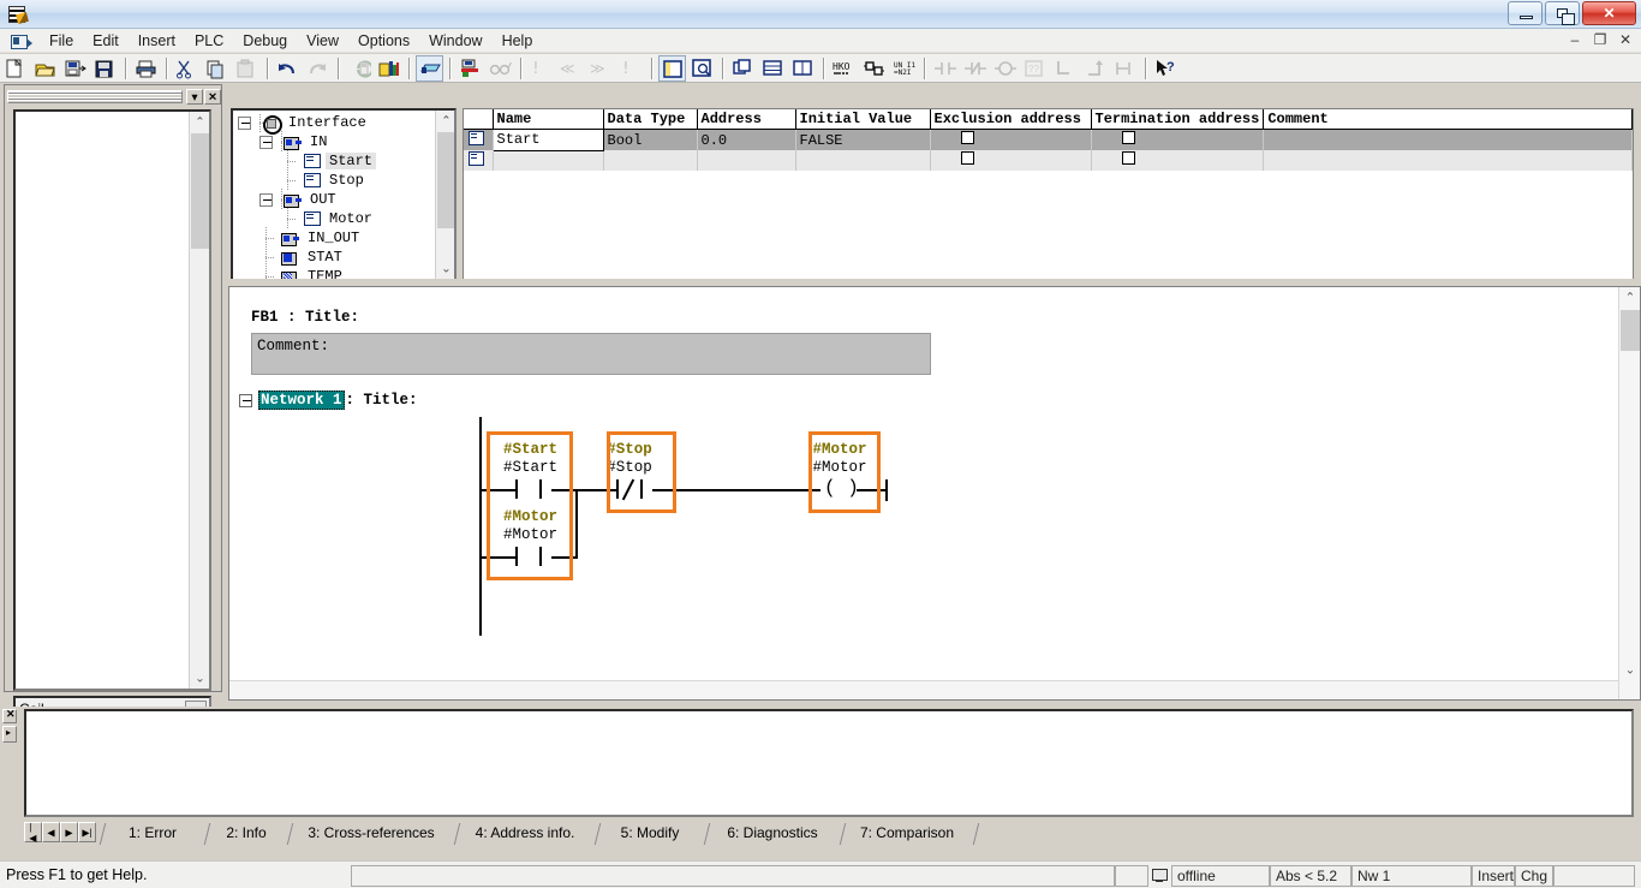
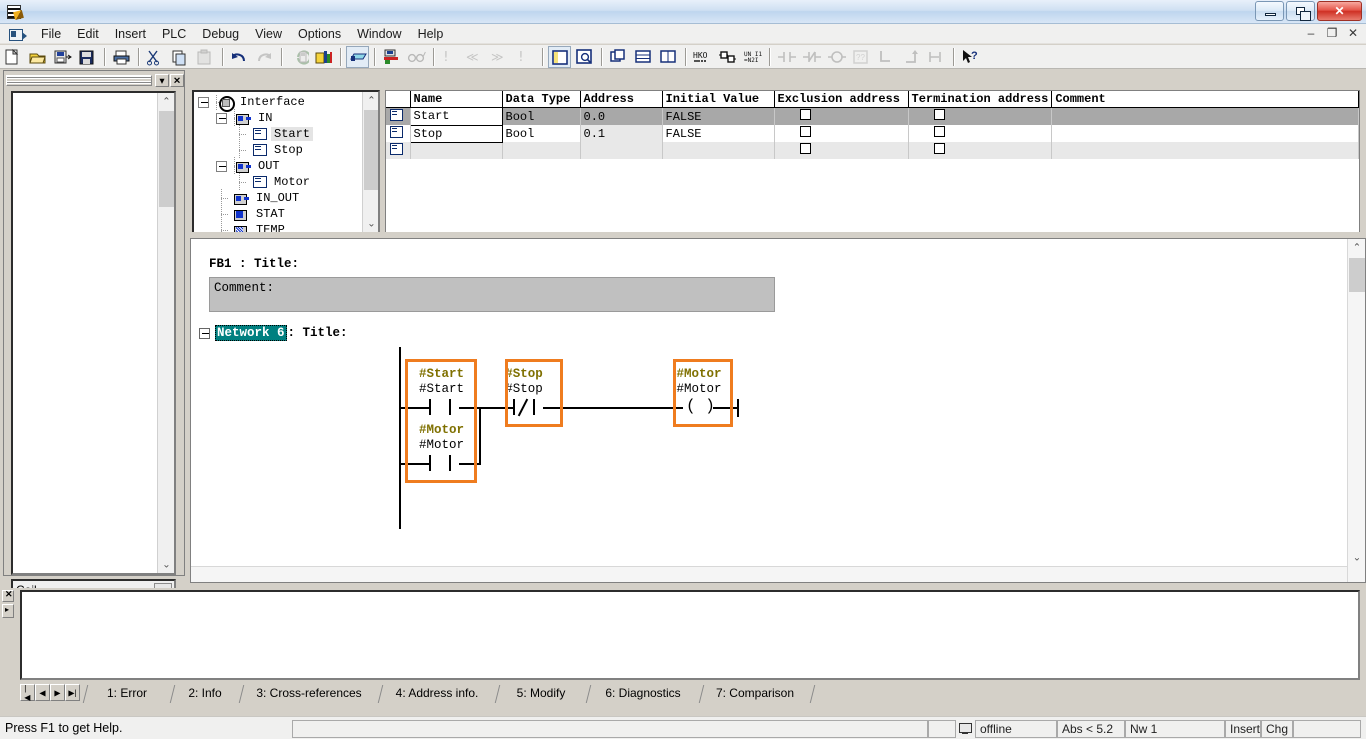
  ✕
  File
  Edit
  Insert
  PLC
  Debug
  View
  Options
  Window
  Help
  –
  ❐
  ✕
  !
  ≪
  ≫
  !
  HKO
  ?
  ▾
  ✕
  ⌃
  ⌄
  Interface
  IN
  Start
  Stop
  OUT
  Motor
  IN_OUT
  STAT
  TEMP
  ⌃
  ⌄
  	Name	Data Type	Address	Initial Value	Exclusion address	Termination address	Comment
  	Start	Bool	0.0	FALSE
+ 	Stop	Bool	0.1	FALSE
  FB1 : Title:
  Comment:
- Network 1
+ Network 6
  : Title:
  #Start
  #Start
  #Motor
  #Motor
  #Stop
  #Stop
  #Motor
  #Motor
  ( )
  ⌃
  ⌄
  |◀
  ◀
  ▶
  ▶|
  1: Error
  2: Info
  3: Cross-references
  4: Address info.
  5: Modify
  6: Diagnostics
  7: Comparison
  Press F1 to get Help.
  offline
  Abs < 5.2
  Nw 1
  Insert
  Chg
